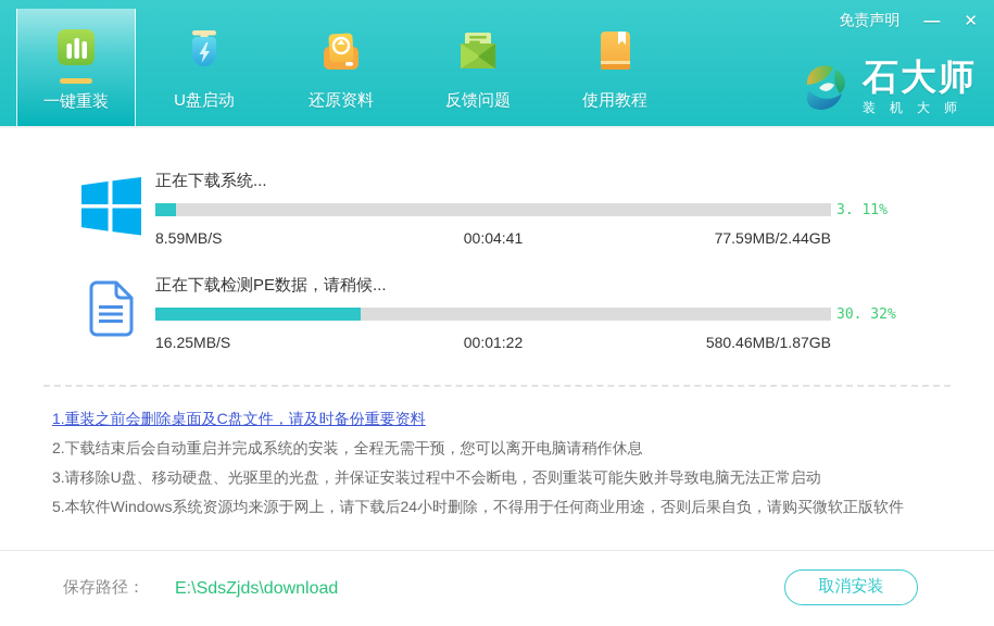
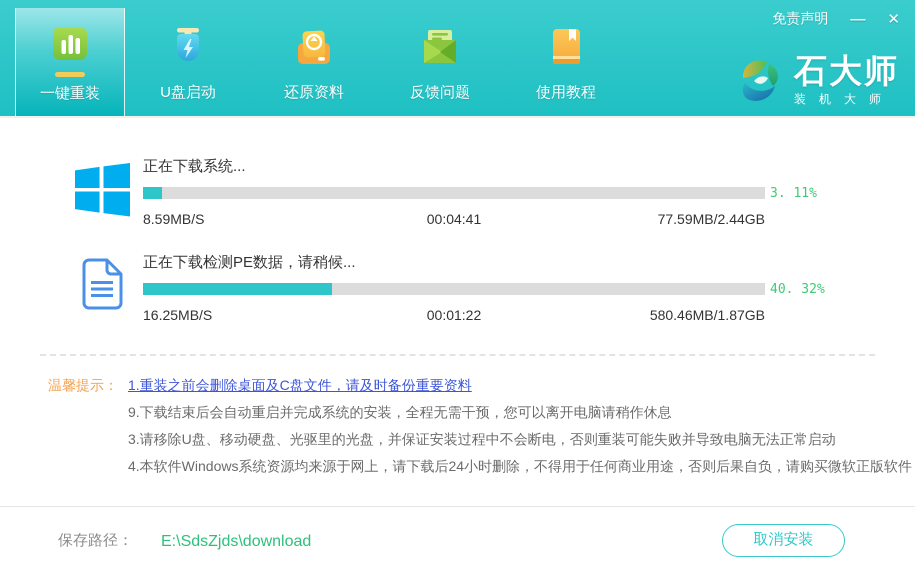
  一键重装
  U盘启动
  还原资料
  反馈问题
  使用教程
  免责声明
  —
  ✕
  石大师
  装机大师
  正在下载系统...
  3. 11%
  8.59MB/S
  00:04:41
  77.59MB/2.44GB
  正在下载检测PE数据，请稍候...
- 30. 32%
+ 40. 32%
  16.25MB/S
  00:01:22
  580.46MB/1.87GB
+ 温馨提示：
  1.重装之前会删除桌面及C盘文件，请及时备份重要资料
- 2.下载结束后会自动重启并完成系统的安装，全程无需干预，您可以离开电脑请稍作休息
+ 9.下载结束后会自动重启并完成系统的安装，全程无需干预，您可以离开电脑请稍作休息
  3.请移除U盘、移动硬盘、光驱里的光盘，并保证安装过程中不会断电，否则重装可能失败并导致电脑无法正常启动
- 5.本软件Windows系统资源均来源于网上，请下载后24小时删除，不得用于任何商业用途，否则后果自负，请购买微软正版软件
+ 4.本软件Windows系统资源均来源于网上，请下载后24小时删除，不得用于任何商业用途，否则后果自负，请购买微软正版软件
  保存路径：
  E:\SdsZjds\download
  取消安装
